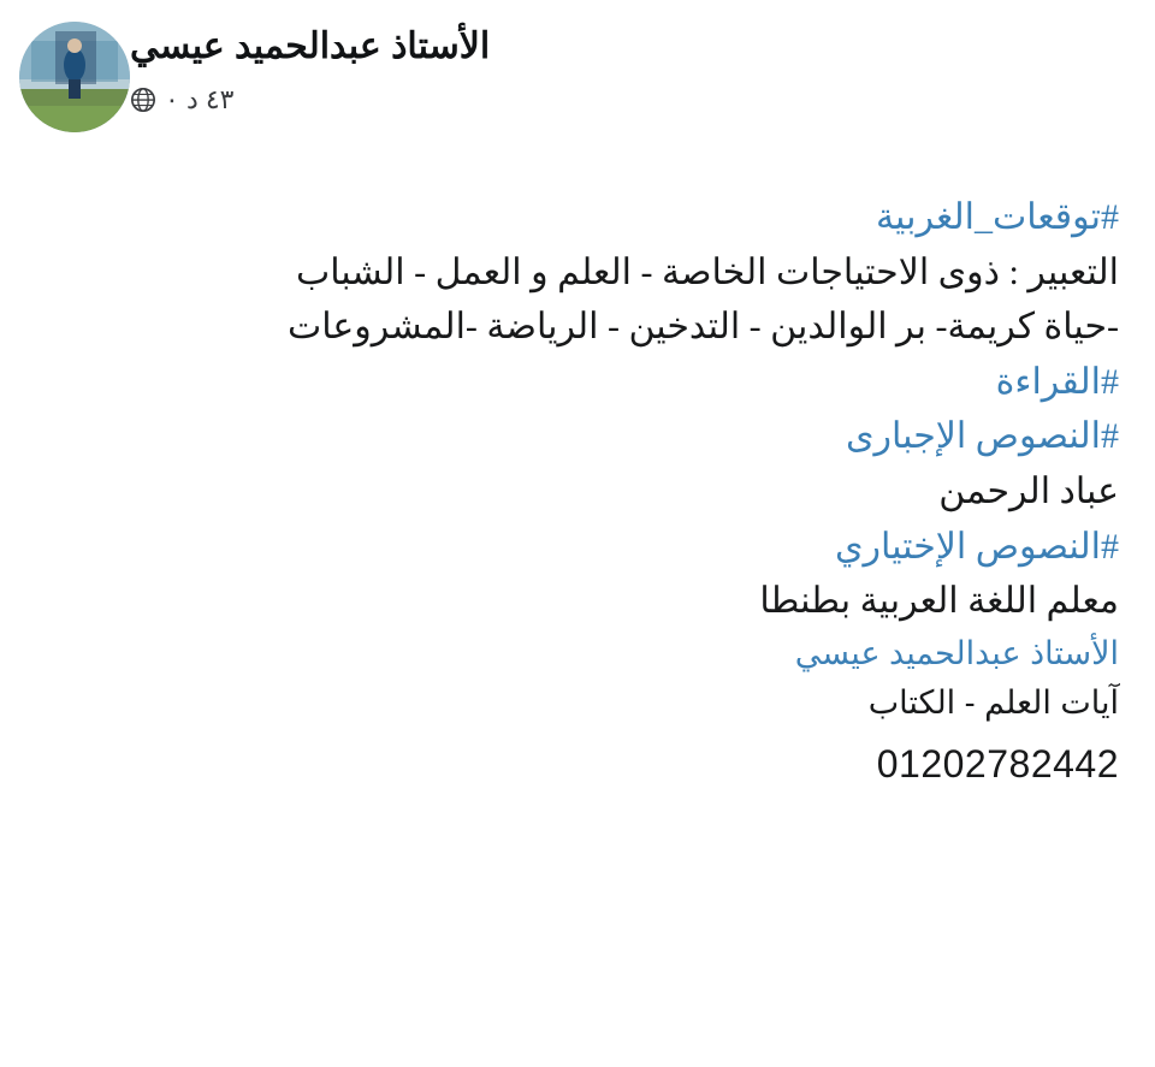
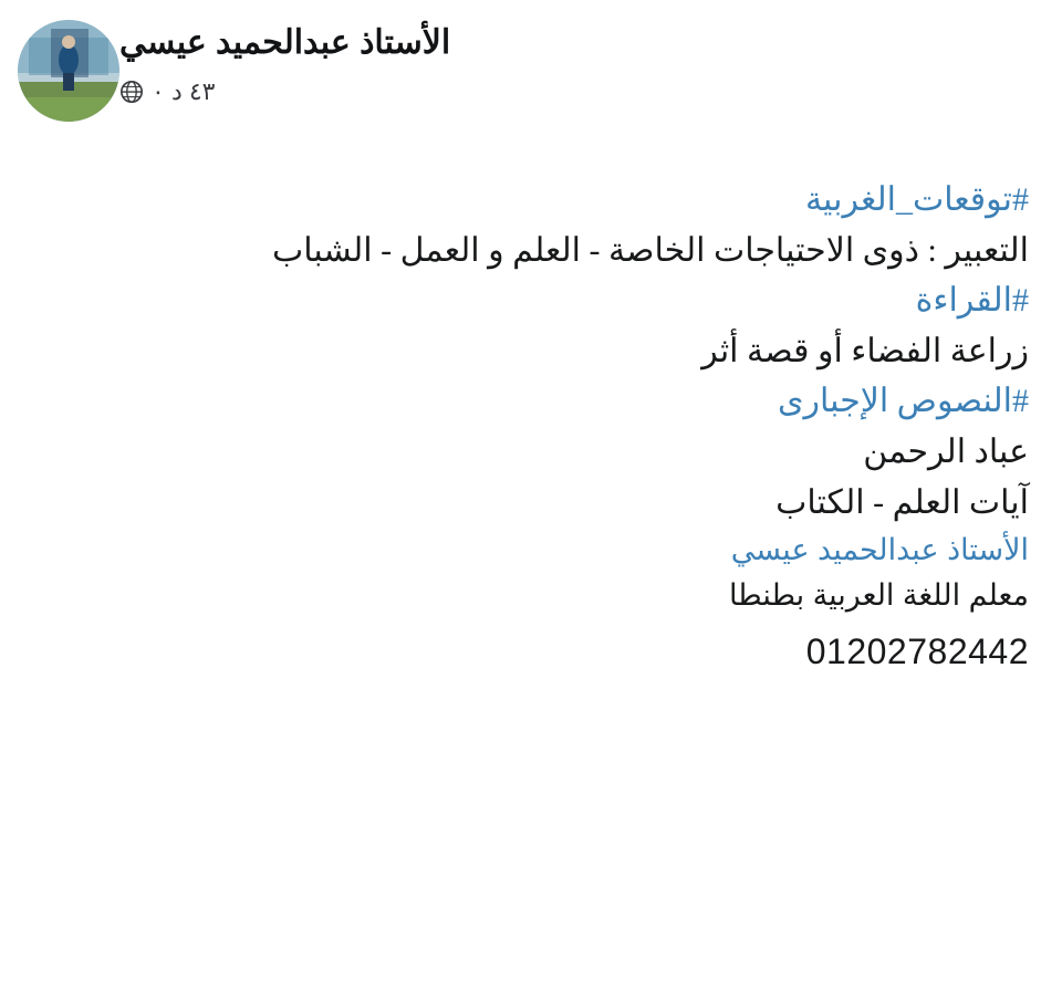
  الأستاذ عبدالحميد عيسي
  ٤٣ د ٠
  #توقعات_الغربية
  التعبير : ذوى الاحتياجات الخاصة - العلم و العمل - الشباب
- -حياة كريمة- بر الوالدين - التدخين - الرياضة -المشروعات
  #القراءة
+ زراعة الفضاء أو قصة أثر
  #النصوص الإجبارى
  عباد الرحمن
- #النصوص الإختياري
- معلم اللغة العربية بطنطا
+ آيات العلم - الكتاب
  الأستاذ عبدالحميد عيسي
- آيات العلم - الكتاب
+ معلم اللغة العربية بطنطا
  01202782442
